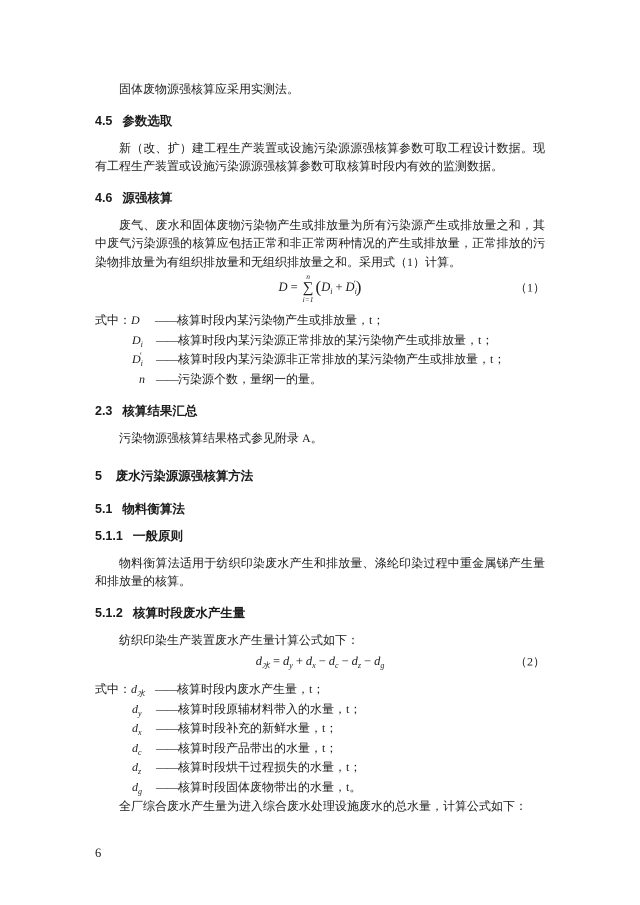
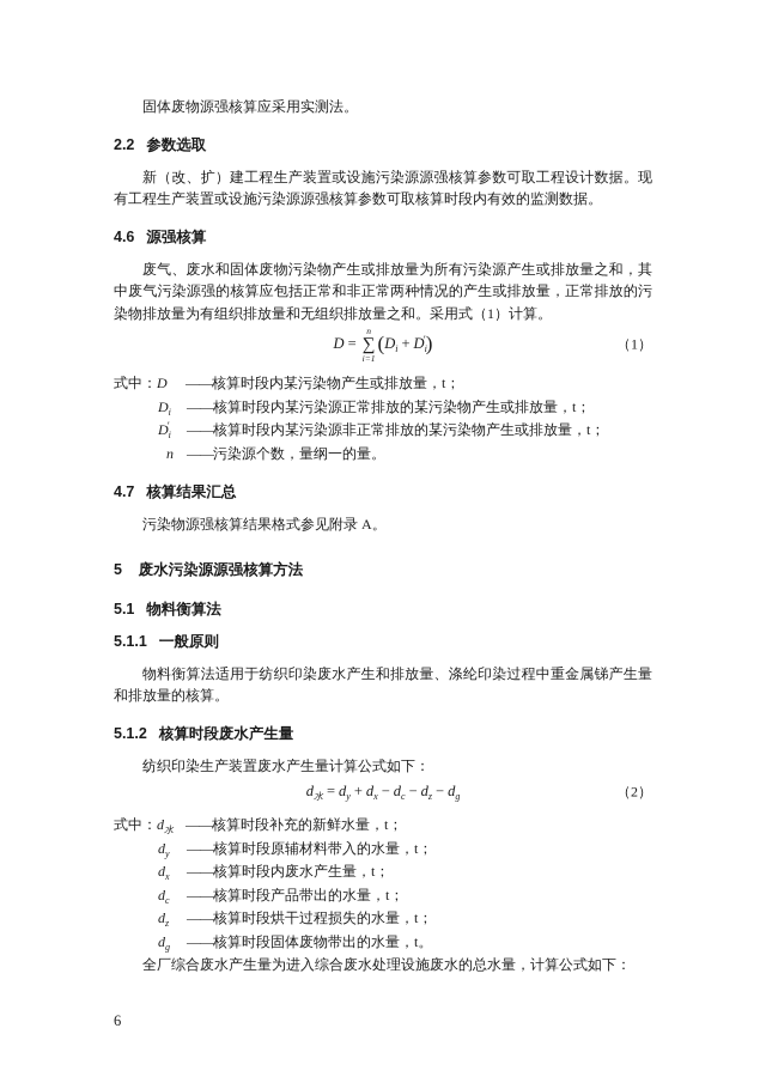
  固体废物源强核算应采用实测法。
- 4.5 参数选取
+ 2.2 参数选取
  新（改、扩）建工程生产装置或设施污染源源强核算参数可取工程设计数据。现有工程生产装置或设施污染源源强核算参数可取核算时段内有效的监测数据。
  4.6 源强核算
  废气、废水和固体废物污染物产生或排放量为所有污染源产生或排放量之和，其中废气污染源强的核算应包括正常和非正常两种情况的产生或排放量，正常排放的污染物排放量为有组织排放量和无组织排放量之和。采用式（1）计算。
  D =
  n
  ∑
  i=1
  (Di+ Di′)
  （1）
  式中：D ——核算时段内某污染物产生或排放量，t；
  Di——核算时段内某污染源正常排放的某污染物产生或排放量，t；
  Di′ ——核算时段内某污染源非正常排放的某污染物产生或排放量，t；
  n ——污染源个数，量纲一的量。
- 2.3 核算结果汇总
+ 4.7 核算结果汇总
  污染物源强核算结果格式参见附录 A。
  5 废水污染源源强核算方法
  5.1 物料衡算法
  5.1.1 一般原则
  物料衡算法适用于纺织印染废水产生和排放量、涤纶印染过程中重金属锑产生量和排放量的核算。
  5.1.2 核算时段废水产生量
  纺织印染生产装置废水产生量计算公式如下：
  d水= dy+ dx− dc− dz− dg
  （2）
- 式中：d水——核算时段内废水产生量，t；
+ 式中：d水——核算时段补充的新鲜水量，t；
  dy——核算时段原辅材料带入的水量，t；
- dx——核算时段补充的新鲜水量，t；
+ dx——核算时段内废水产生量，t；
  dc——核算时段产品带出的水量，t；
  dz——核算时段烘干过程损失的水量，t；
  dg——核算时段固体废物带出的水量，t。
  全厂综合废水产生量为进入综合废水处理设施废水的总水量，计算公式如下：
  6
